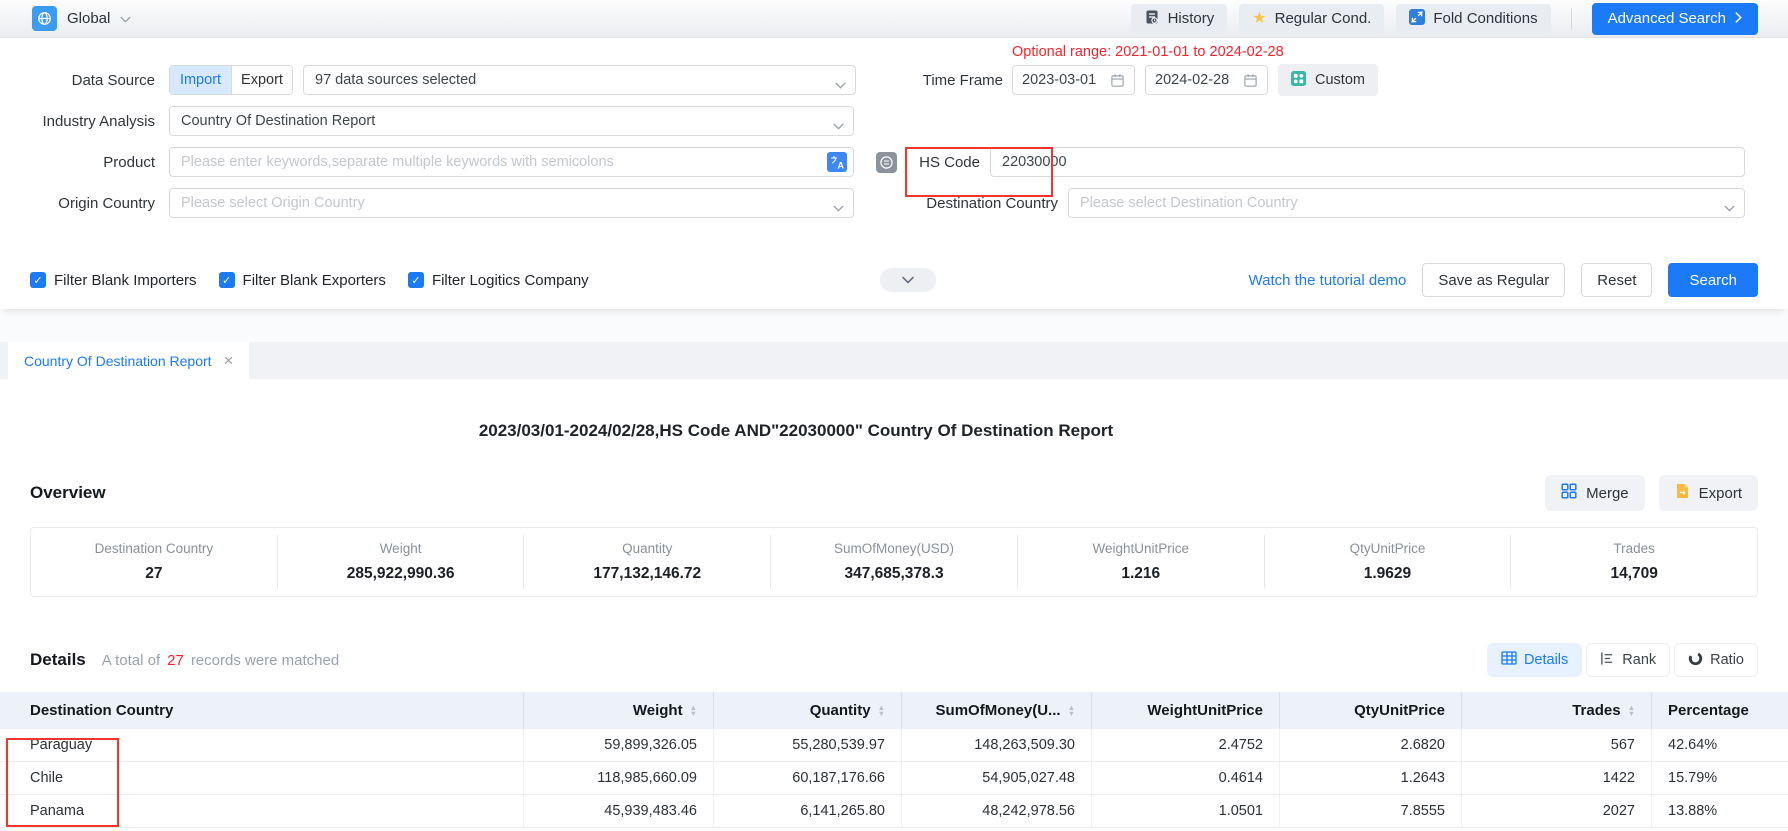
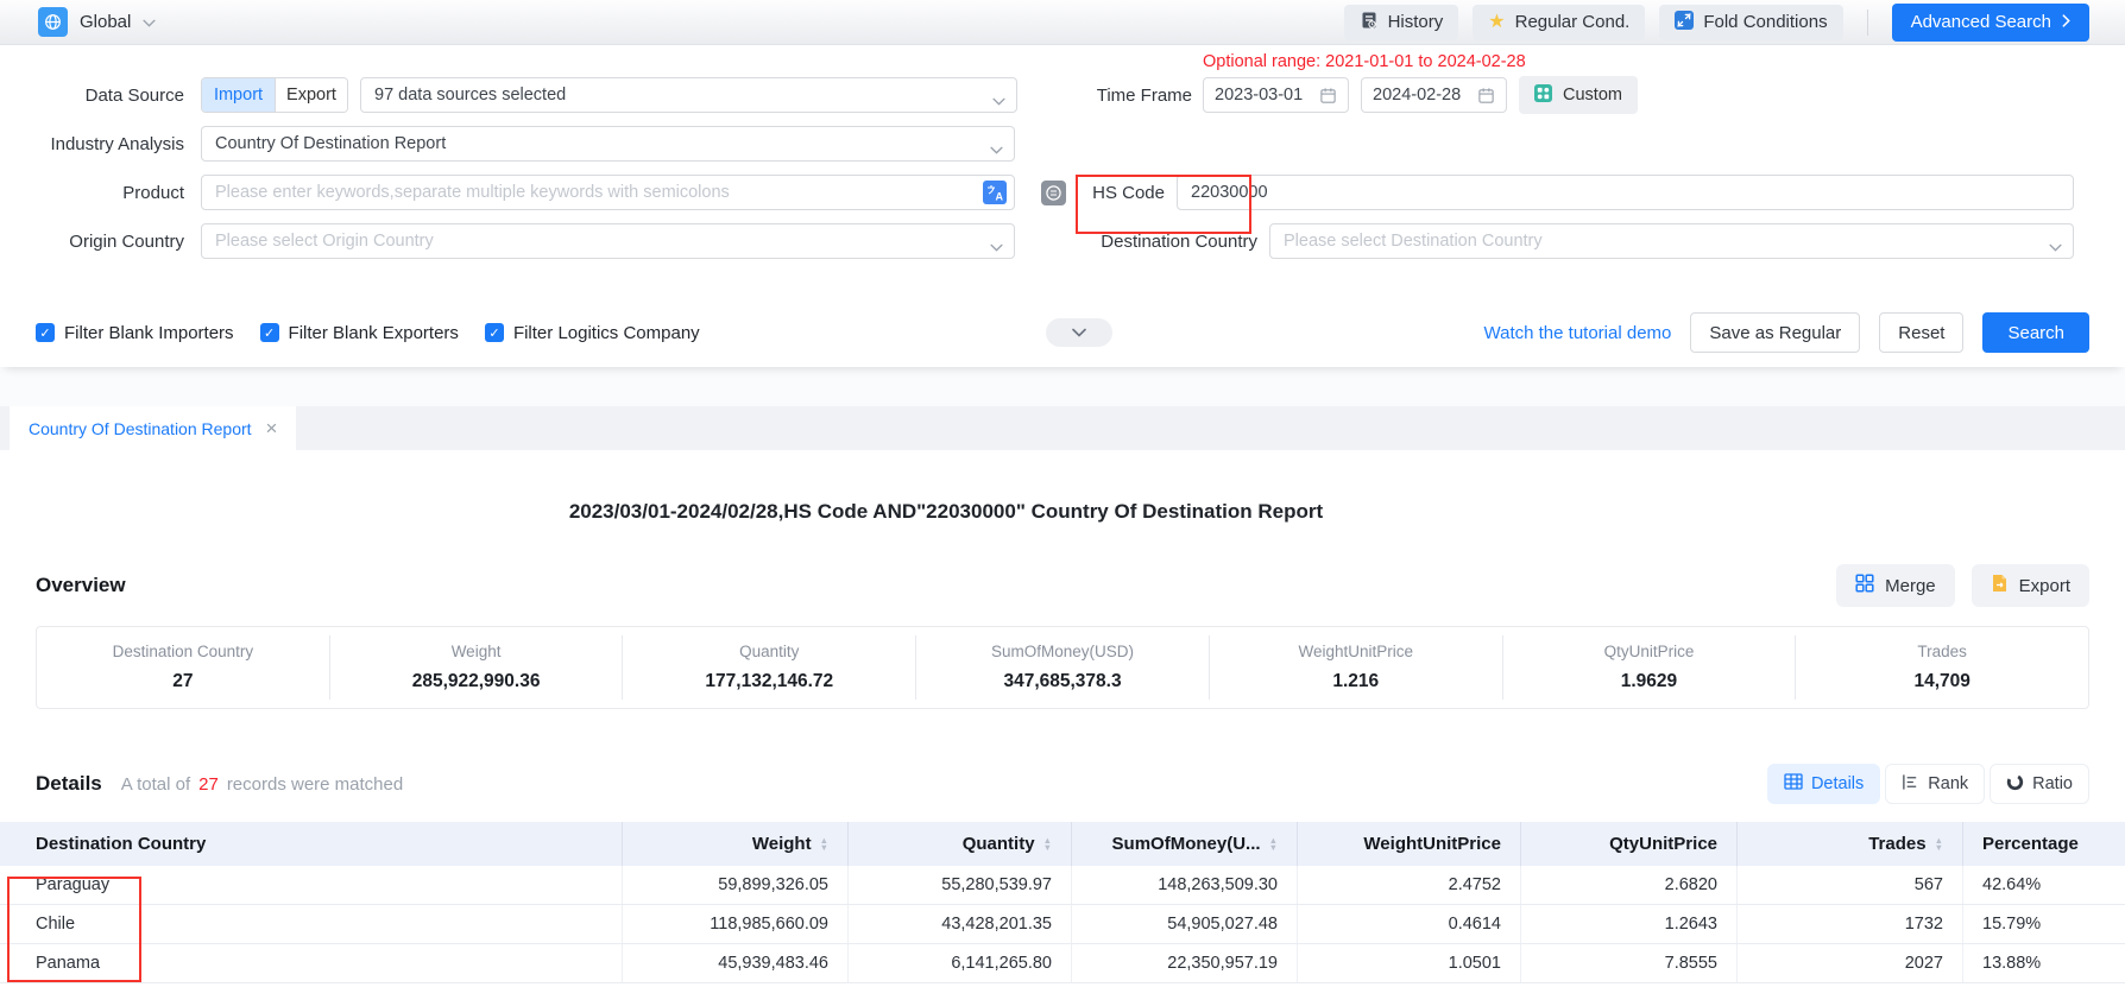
  Global
  History
  ★
  Regular Cond.
  Fold Conditions
  Advanced Search
  Optional range: 2021-01-01 to 2024-02-28
  Data Source
  Import
  Export
  97 data sources selected
  Time Frame
  2023-03-01
  2024-02-28
  Custom
  Industry Analysis
  Country Of Destination Report
  Product
  Please enter keywords,separate multiple keywords with semicolons
  A
  HS Code
  22030000
  Origin Country
  Please select Origin Country
  Destination Country
  Please select Destination Country
  Filter Blank Importers
  Filter Blank Exporters
  Filter Logitics Company
  Watch the tutorial demo
  Save as Regular
  Reset
  Search
  Country Of Destination Report
  ×
  2023/03/01-2024/02/28,HS Code AND"22030000" Country Of Destination Report
  Overview
  Merge
  Export
  Destination Country
  27
  Weight
  285,922,990.36
  Quantity
  177,132,146.72
  SumOfMoney(USD)
  347,685,378.3
  WeightUnitPrice
  1.216
  QtyUnitPrice
  1.9629
  Trades
  14,709
  Details
  A total of
  27
  records were matched
  Details
  Rank
  Ratio
  Destination Country
  Weight
  ▲
  ▼
  Quantity
  ▲
  ▼
  SumOfMoney(U...
  ▲
  ▼
  WeightUnitPrice
  QtyUnitPrice
  Trades
  ▲
  ▼
  Percentage
  Paraguay
  59,899,326.05
  55,280,539.97
  148,263,509.30
  2.4752
  2.6820
  567
  42.64%
  Chile
  118,985,660.09
- 60,187,176.66
+ 43,428,201.35
  54,905,027.48
  0.4614
  1.2643
- 1422
+ 1732
  15.79%
  Panama
  45,939,483.46
  6,141,265.80
- 48,242,978.56
+ 22,350,957.19
  1.0501
  7.8555
  2027
  13.88%
